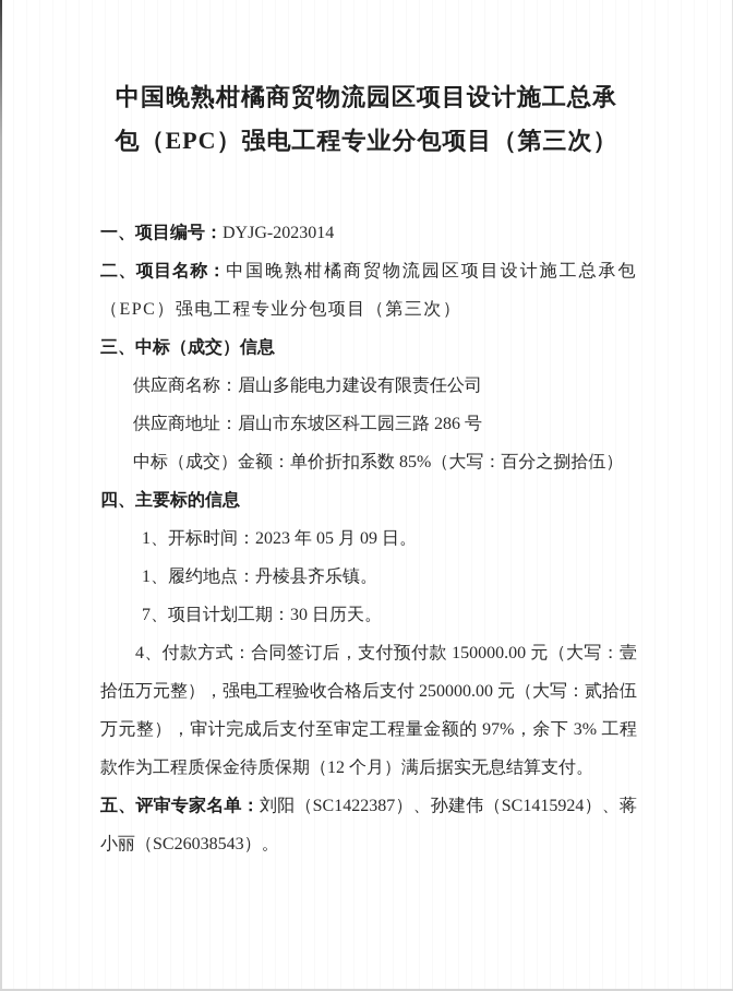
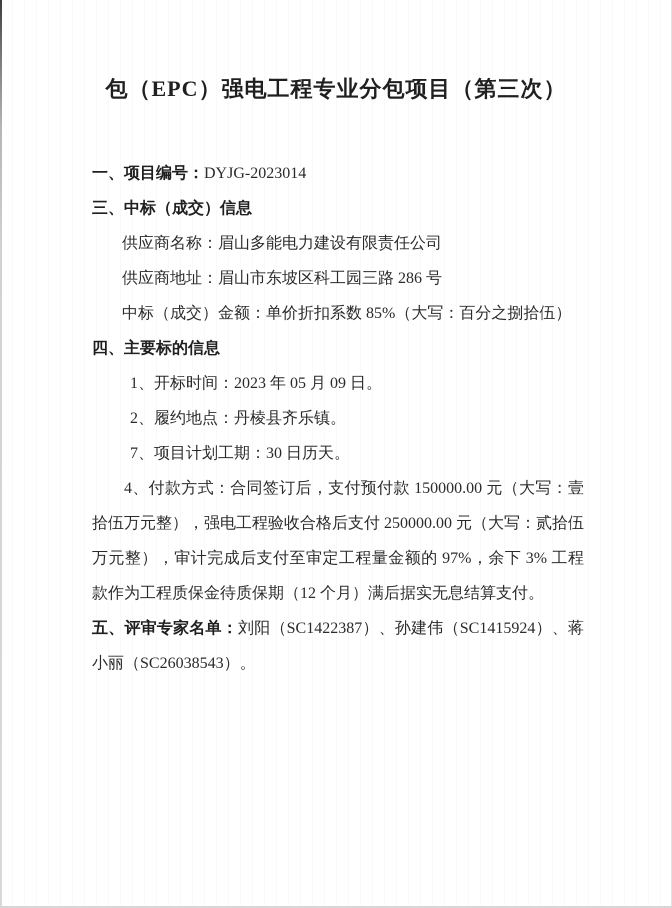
- 中国晚熟柑橘商贸物流园区项目设计施工总承
  包（EPC）强电工程专业分包项目（第三次）
  一、项目编号：DYJG-2023014
- 二、项目名称：中国晚熟柑橘商贸物流园区项目设计施工总承包（EPC）强电工程专业分包项目（第三次）
  三、中标（成交）信息
  供应商名称：眉山多能电力建设有限责任公司
  供应商地址：眉山市东坡区科工园三路 286 号
  中标（成交）金额：单价折扣系数 85%（大写：百分之捌拾伍）
  四、主要标的信息
  1、开标时间：2023 年 05 月 09 日。
- 1、履约地点：丹棱县齐乐镇。
+ 2、履约地点：丹棱县齐乐镇。
  7、项目计划工期：30 日历天。
  4、付款方式：合同签订后，支付预付款 150000.00 元（大写：壹拾伍万元整），强电工程验收合格后支付 250000.00 元（大写：贰拾伍万元整），审计完成后支付至审定工程量金额的 97%，余下 3% 工程款作为工程质保金待质保期（12 个月）满后据实无息结算支付。
  五、评审专家名单：刘阳（SC1422387）、孙建伟（SC1415924）、蒋小丽（SC26038543）。
